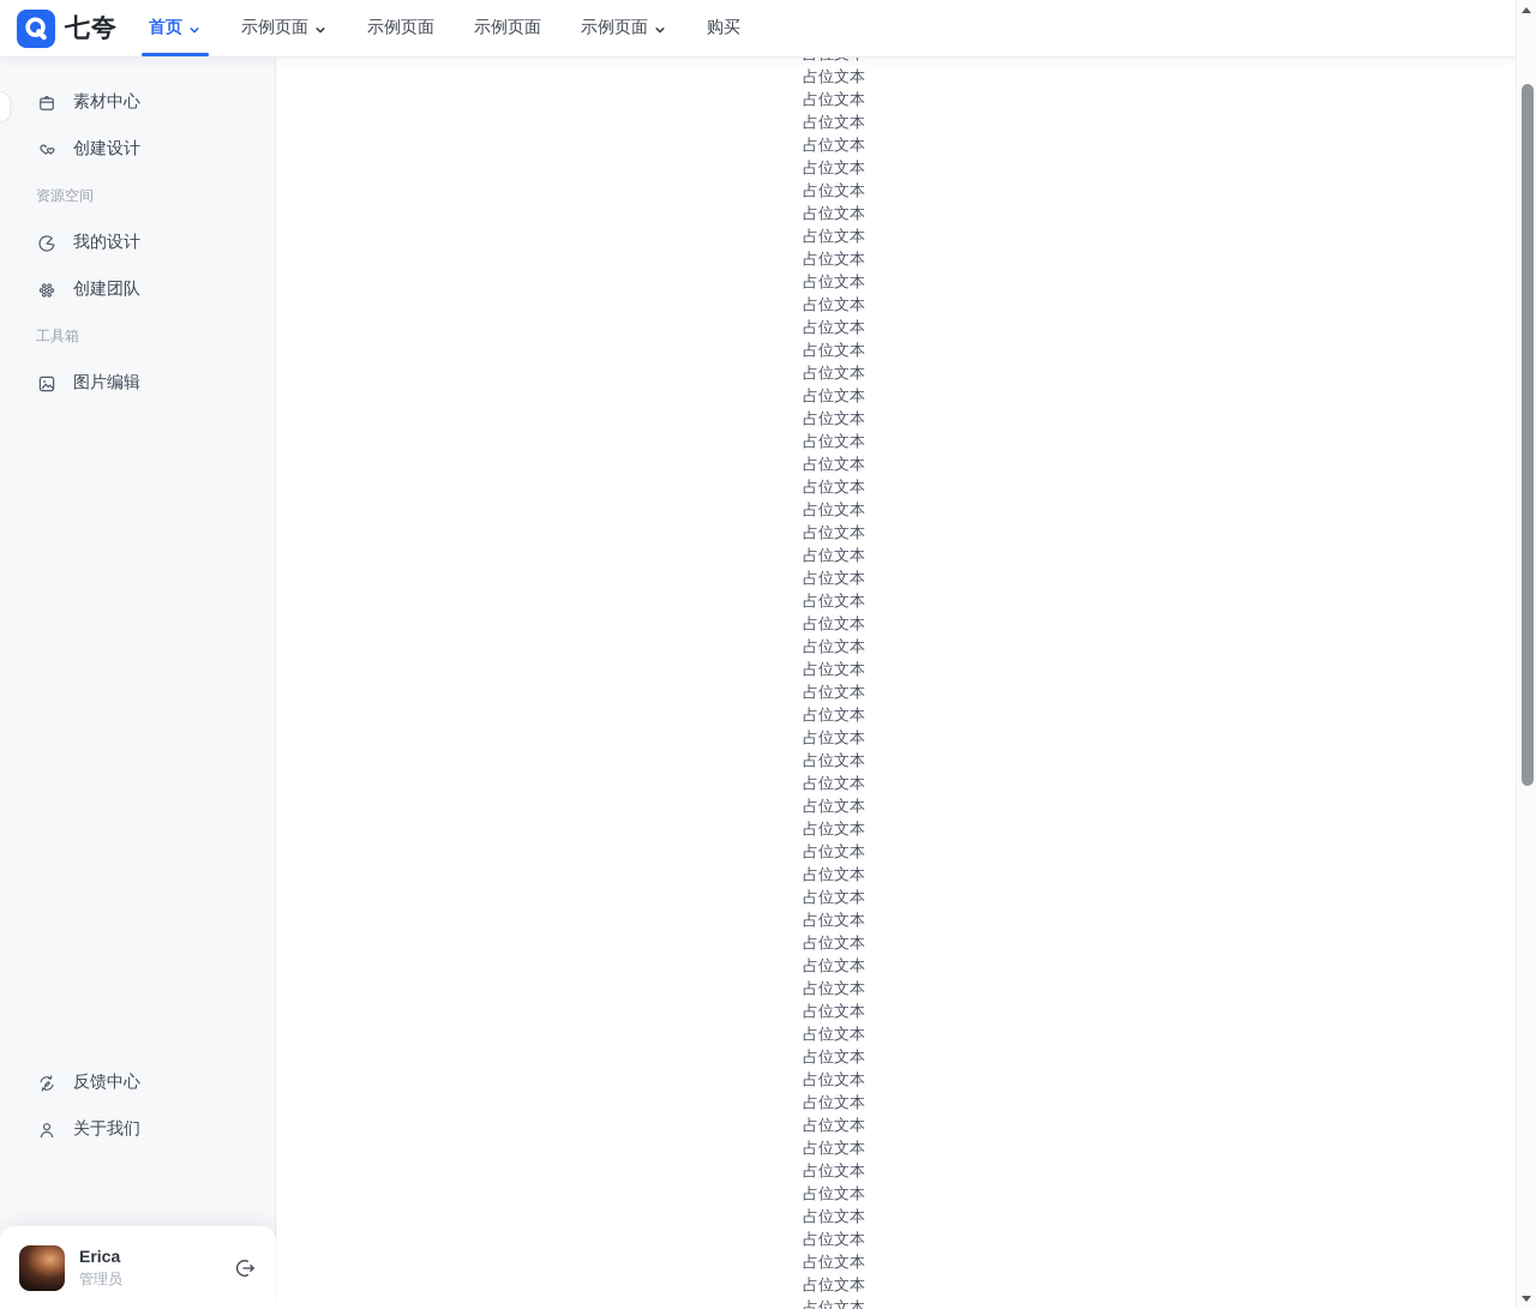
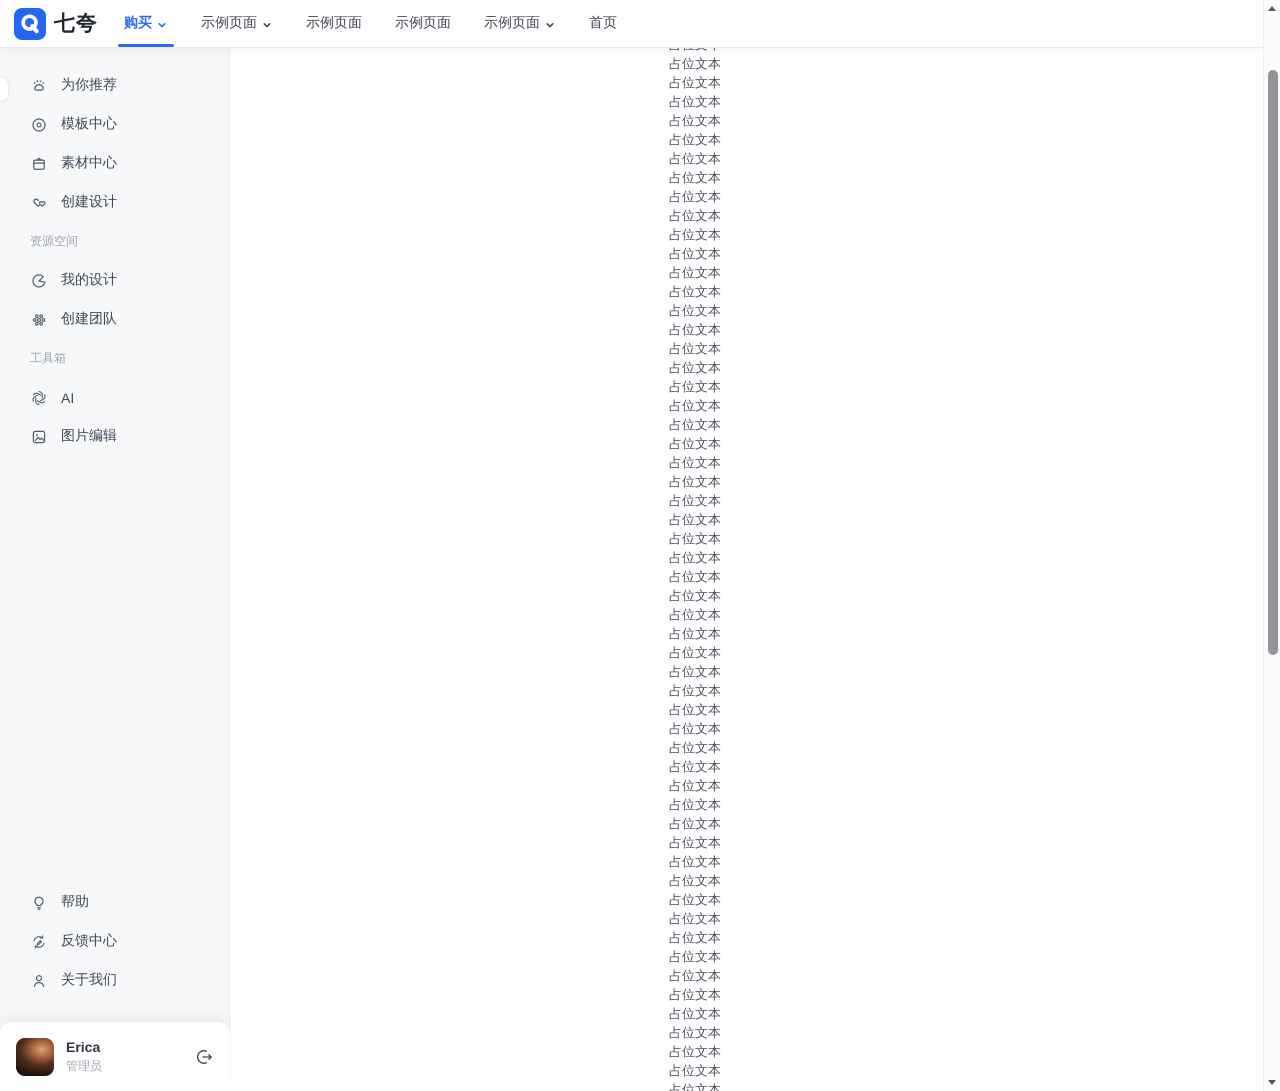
  七夸
- 首页
+ 购买
  示例页面
  示例页面
  示例页面
  示例页面
- 购买
+ 首页
+ 为你推荐
+ 模板中心
  素材中心
  创建设计
  资源空间
  我的设计
  创建团队
  工具箱
+ AI
  图片编辑
+ 帮助
  反馈中心
  关于我们
  Erica
  管理员
  占位文本
  占位文本
  占位文本
  占位文本
  占位文本
  占位文本
  占位文本
  占位文本
  占位文本
  占位文本
  占位文本
  占位文本
  占位文本
  占位文本
  占位文本
  占位文本
  占位文本
  占位文本
  占位文本
  占位文本
  占位文本
  占位文本
  占位文本
  占位文本
  占位文本
  占位文本
  占位文本
  占位文本
  占位文本
  占位文本
  占位文本
  占位文本
  占位文本
  占位文本
  占位文本
  占位文本
  占位文本
  占位文本
  占位文本
  占位文本
  占位文本
  占位文本
  占位文本
  占位文本
  占位文本
  占位文本
  占位文本
  占位文本
  占位文本
  占位文本
  占位文本
  占位文本
  占位文本
  占位文本
  占位文本
